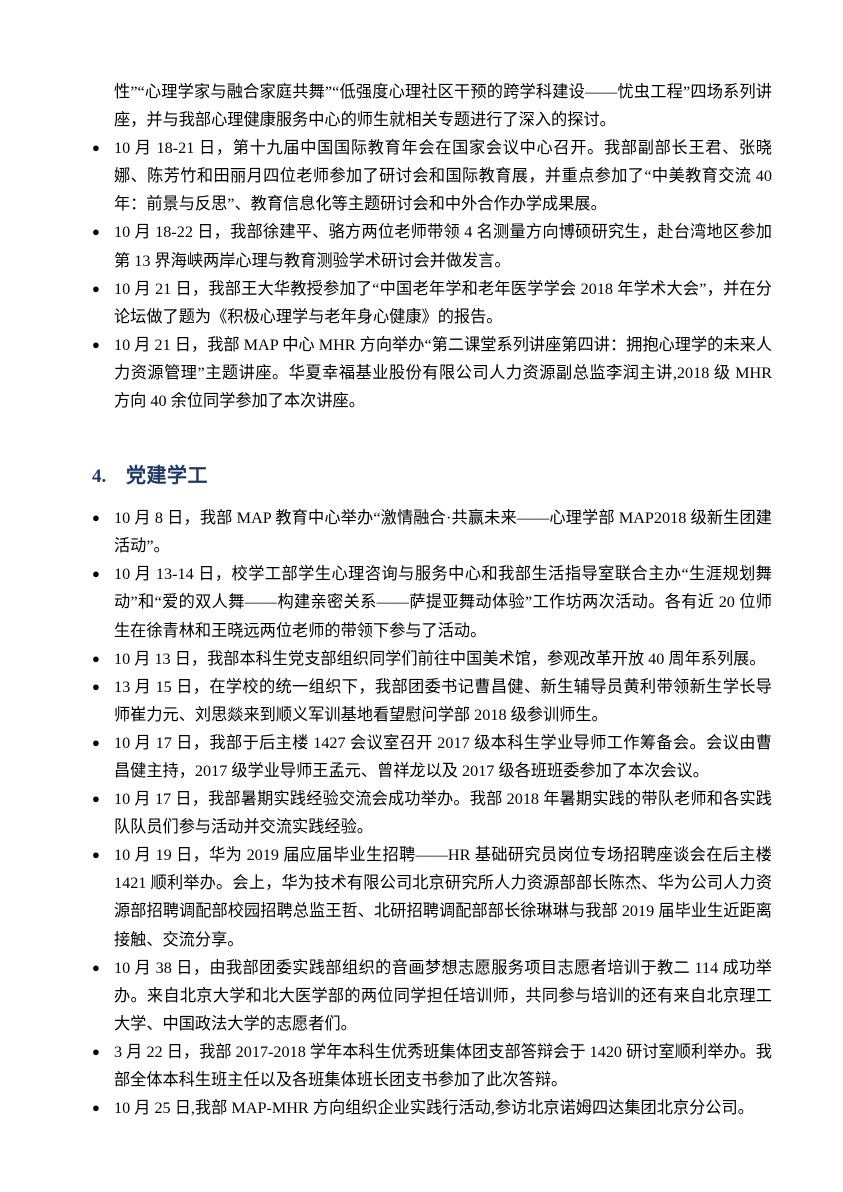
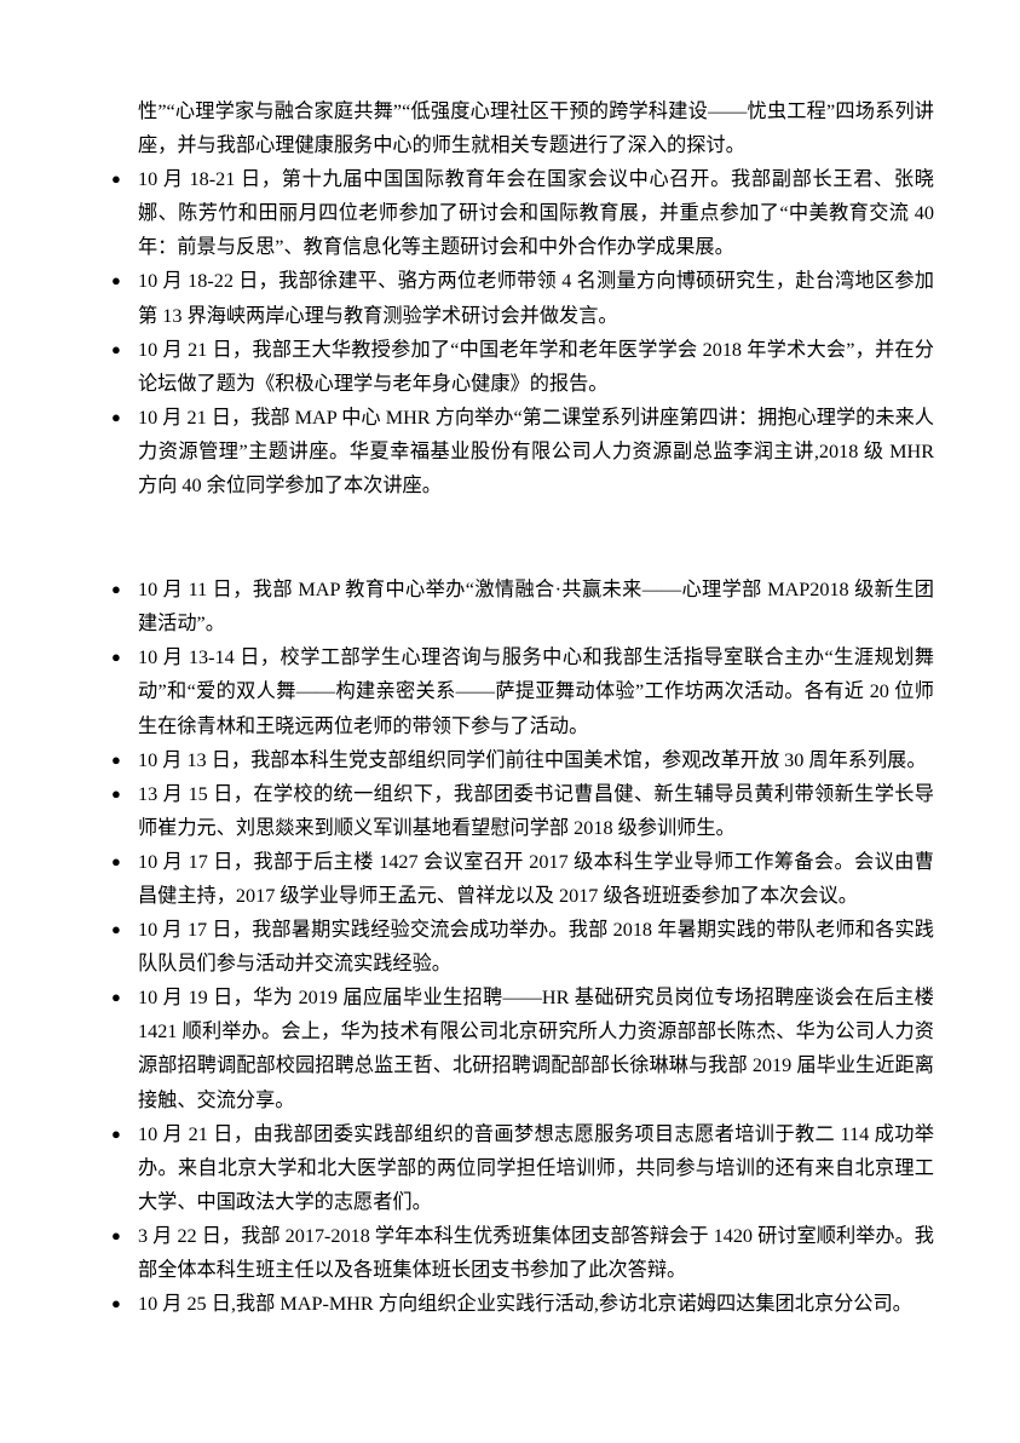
  性”“心理学家与融合家庭共舞”“低强度心理社区干预的跨学科建设——忧虫工程”四场系列讲座，并与我部心理健康服务中心的师生就相关专题进行了深入的探讨。
  ●
  10 月 18-21 日，第十九届中国国际教育年会在国家会议中心召开。我部副部长王君、张晓娜、陈芳竹和田丽月四位老师参加了研讨会和国际教育展，并重点参加了“中美教育交流 40 年：前景与反思”、教育信息化等主题研讨会和中外合作办学成果展。
  ●
  10 月 18-22 日，我部徐建平、骆方两位老师带领 4 名测量方向博硕研究生，赴台湾地区参加第 13 界海峡两岸心理与教育测验学术研讨会并做发言。
  ●
  10 月 21 日，我部王大华教授参加了“中国老年学和老年医学学会 2018 年学术大会”，并在分论坛做了题为《积极心理学与老年身心健康》的报告。
  ●
  10 月 21 日，我部 MAP 中心 MHR 方向举办“第二课堂系列讲座第四讲：拥抱心理学的未来人力资源管理”主题讲座。华夏幸福基业股份有限公司人力资源副总监李润主讲,2018 级 MHR 方向 40 余位同学参加了本次讲座。
- 4.
- 党建学工
  ●
- 10 月 8 日，我部 MAP 教育中心举办“激情融合·共赢未来——心理学部 MAP2018 级新生团建活动”。
+ 10 月 11 日，我部 MAP 教育中心举办“激情融合·共赢未来——心理学部 MAP2018 级新生团建活动”。
  ●
  10 月 13-14 日，校学工部学生心理咨询与服务中心和我部生活指导室联合主办“生涯规划舞动”和“爱的双人舞——构建亲密关系——萨提亚舞动体验”工作坊两次活动。各有近 20 位师生在徐青林和王晓远两位老师的带领下参与了活动。
  ●
- 10 月 13 日，我部本科生党支部组织同学们前往中国美术馆，参观改革开放 40 周年系列展。
+ 10 月 13 日，我部本科生党支部组织同学们前往中国美术馆，参观改革开放 30 周年系列展。
  ●
  13 月 15 日，在学校的统一组织下，我部团委书记曹昌健、新生辅导员黄利带领新生学长导师崔力元、刘思燚来到顺义军训基地看望慰问学部 2018 级参训师生。
  ●
  10 月 17 日，我部于后主楼 1427 会议室召开 2017 级本科生学业导师工作筹备会。会议由曹昌健主持，2017 级学业导师王孟元、曾祥龙以及 2017 级各班班委参加了本次会议。
  ●
  10 月 17 日，我部暑期实践经验交流会成功举办。我部 2018 年暑期实践的带队老师和各实践队队员们参与活动并交流实践经验。
  ●
  10 月 19 日，华为 2019 届应届毕业生招聘——HR 基础研究员岗位专场招聘座谈会在后主楼 1421 顺利举办。会上，华为技术有限公司北京研究所人力资源部部长陈杰、华为公司人力资源部招聘调配部校园招聘总监王哲、北研招聘调配部部长徐琳琳与我部 2019 届毕业生近距离接触、交流分享。
  ●
- 10 月 38 日，由我部团委实践部组织的音画梦想志愿服务项目志愿者培训于教二 114 成功举办。来自北京大学和北大医学部的两位同学担任培训师，共同参与培训的还有来自北京理工大学、中国政法大学的志愿者们。
+ 10 月 21 日，由我部团委实践部组织的音画梦想志愿服务项目志愿者培训于教二 114 成功举办。来自北京大学和北大医学部的两位同学担任培训师，共同参与培训的还有来自北京理工大学、中国政法大学的志愿者们。
  ●
  3 月 22 日，我部 2017-2018 学年本科生优秀班集体团支部答辩会于 1420 研讨室顺利举办。我部全体本科生班主任以及各班集体班长团支书参加了此次答辩。
  ●
  10 月 25 日,我部 MAP-MHR 方向组织企业实践行活动,参访北京诺姆四达集团北京分公司。
